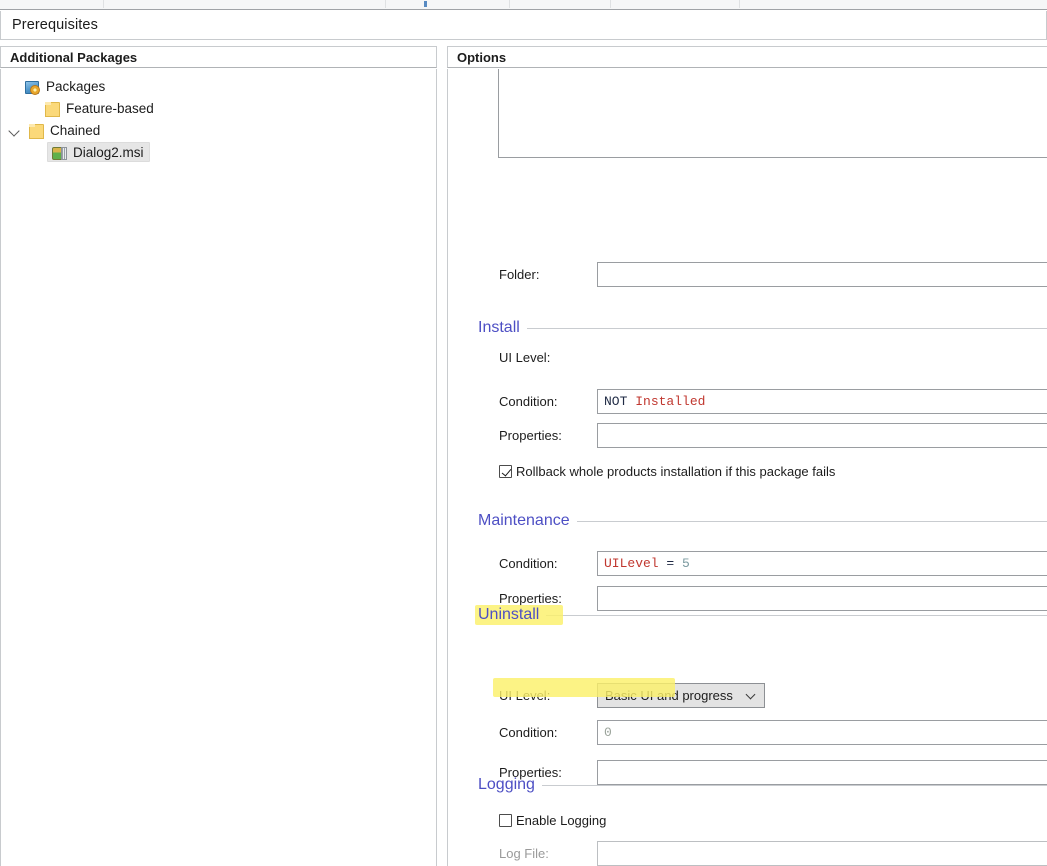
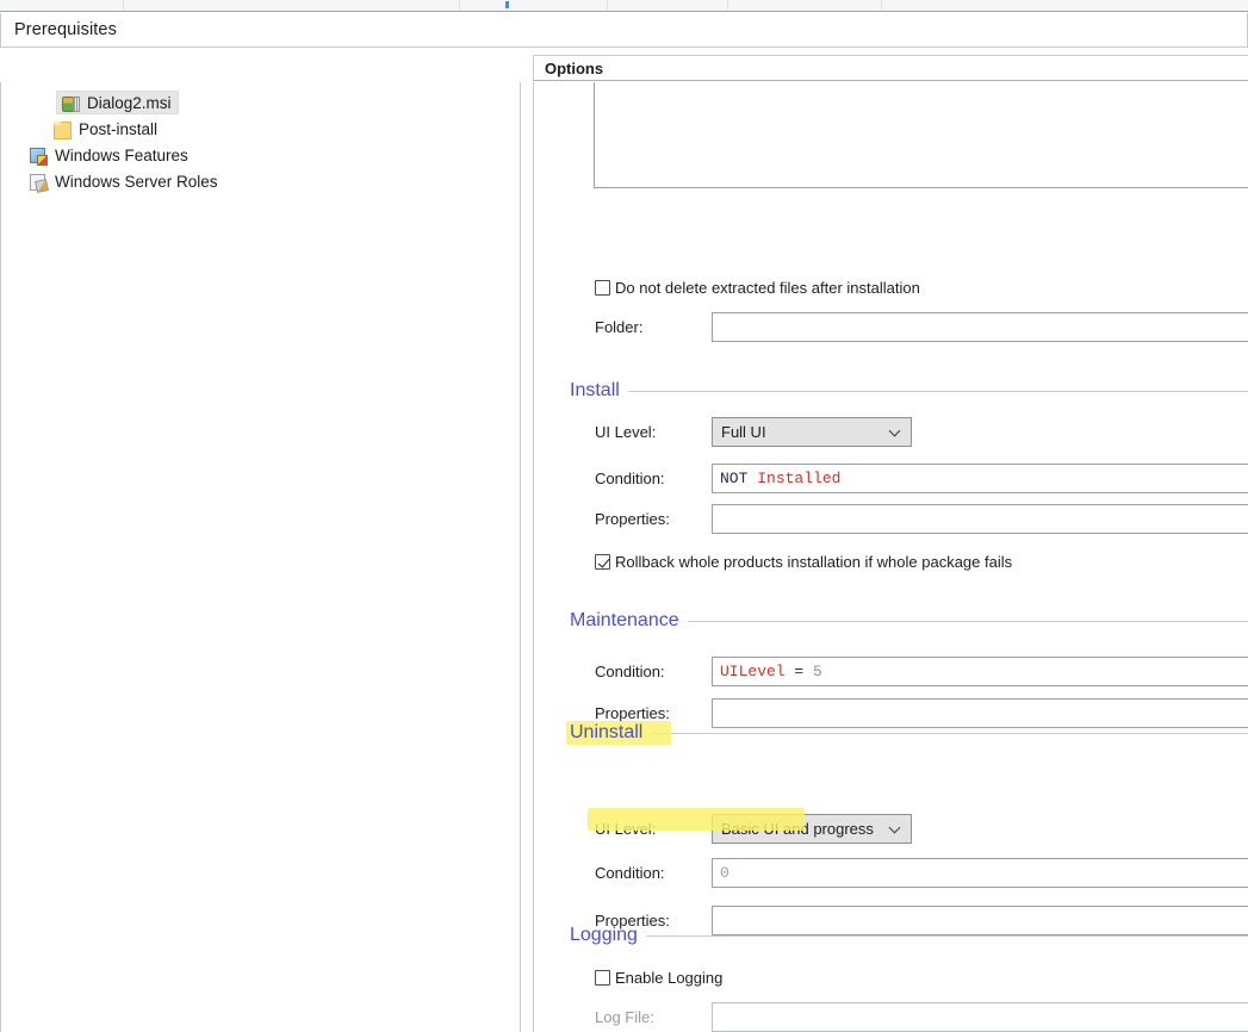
  Prerequisites
- Additional Packages
- Packages
- Feature-based
- Chained
  Dialog2.msi
+ Post-install
+ Windows Features
+ Windows Server Roles
  Options
+ Do not delete extracted files after installation
  Folder:
  Install
  UI Level:
+ Full UI
  Condition:
  NOT
  Installed
  Properties:
- Rollback whole products installation if this package fails
+ Rollback whole products installation if whole package fails
  Maintenance
  Condition:
  UILevel
  =
  5
  Properties:
  Uninstall
  UI Level:
  Basic UI and progress
  Condition:
  0
  Properties:
  Logging
  Enable Logging
  Log File:
